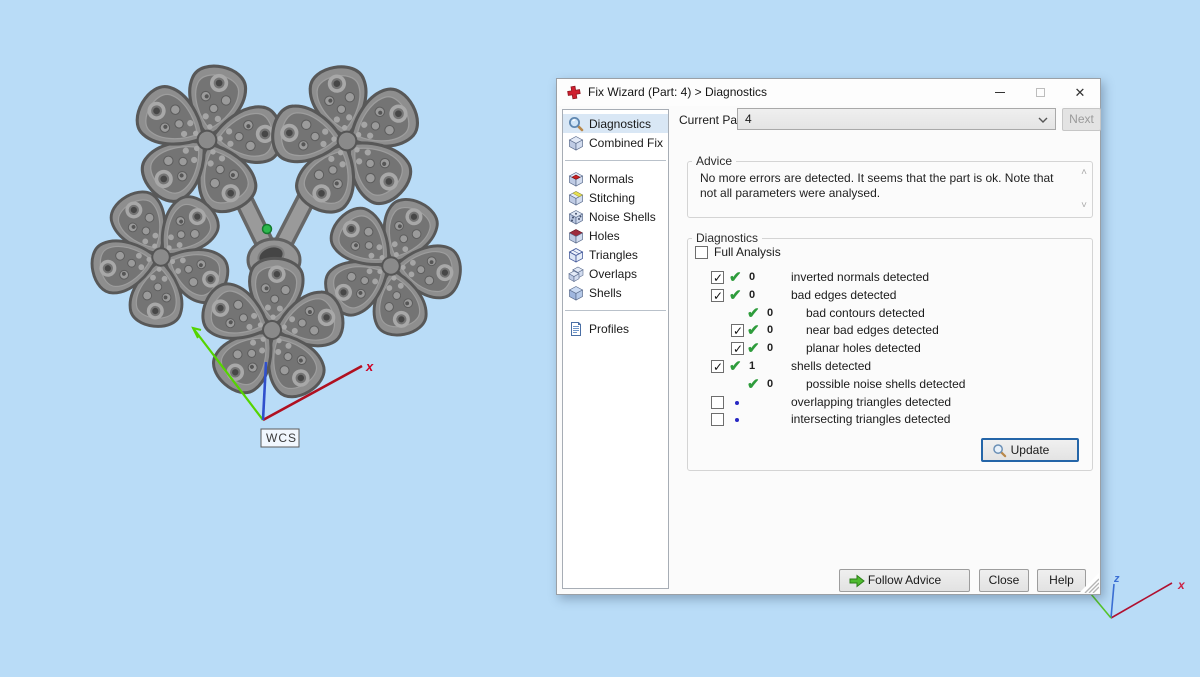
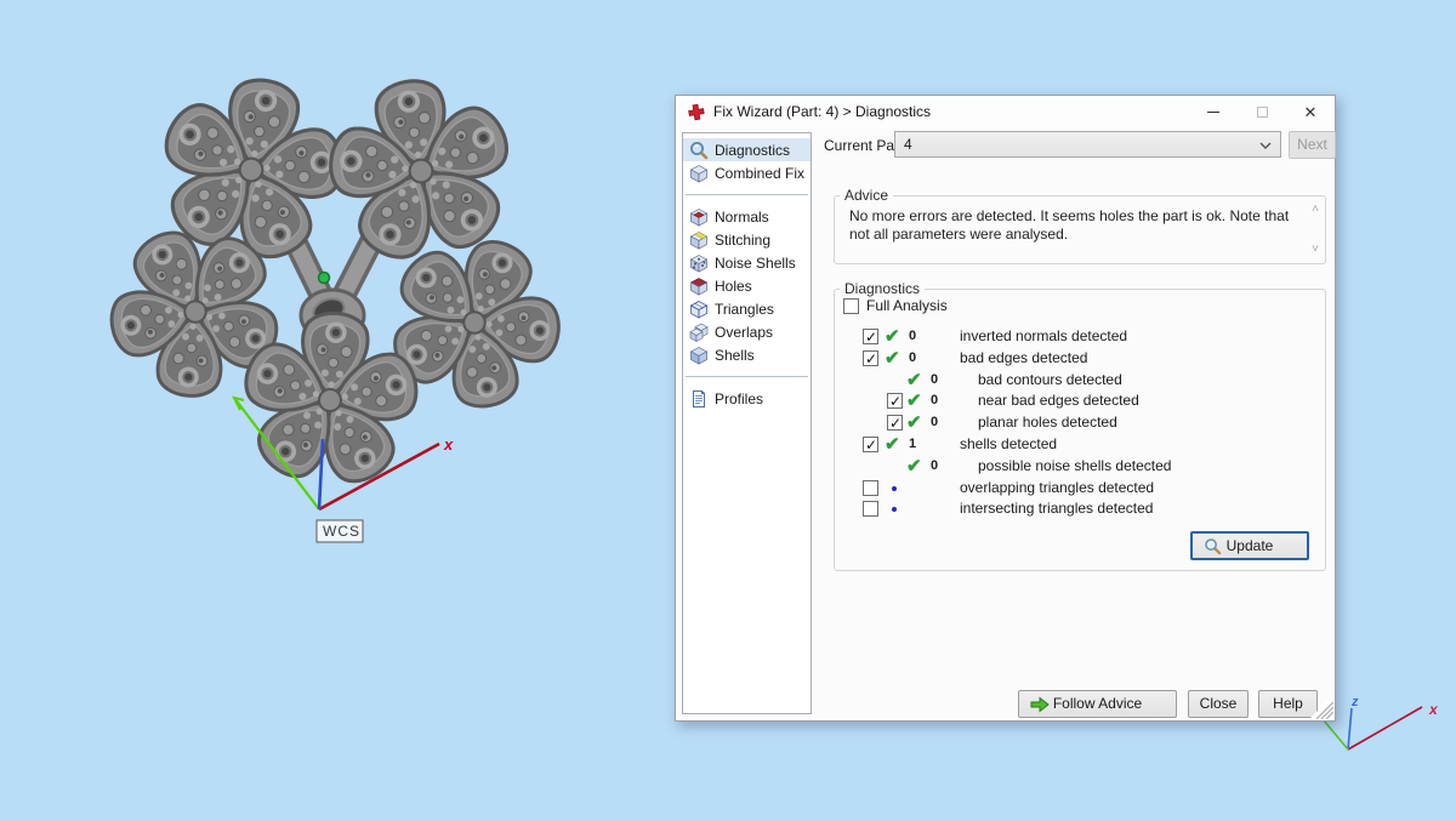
  x
  WCS
  x
  z
  Fix Wizard (Part: 4) > Diagnostics
  ✕
  Diagnostics
  Combined Fix
  Normals
  Stitching
  Noise Shells
  Holes
  Triangles
  Overlaps
  Shells
  Profiles
  Current Pa
  4
  Next
- No more errors are detected. It seems that the part is ok. Note that not all parameters were analysed.
+ No more errors are detected. It seems holes the part is ok. Note that not all parameters were analysed.
  ˄
  ˅
  Advice
  Diagnostics
  Full Analysis
  0
  inverted normals detected
  0
  bad edges detected
  0
  bad contours detected
  0
  near bad edges detected
  0
  planar holes detected
  1
  shells detected
  0
  possible noise shells detected
  overlapping triangles detected
  intersecting triangles detected
  Update
  Follow Advice
  Close
  Help
